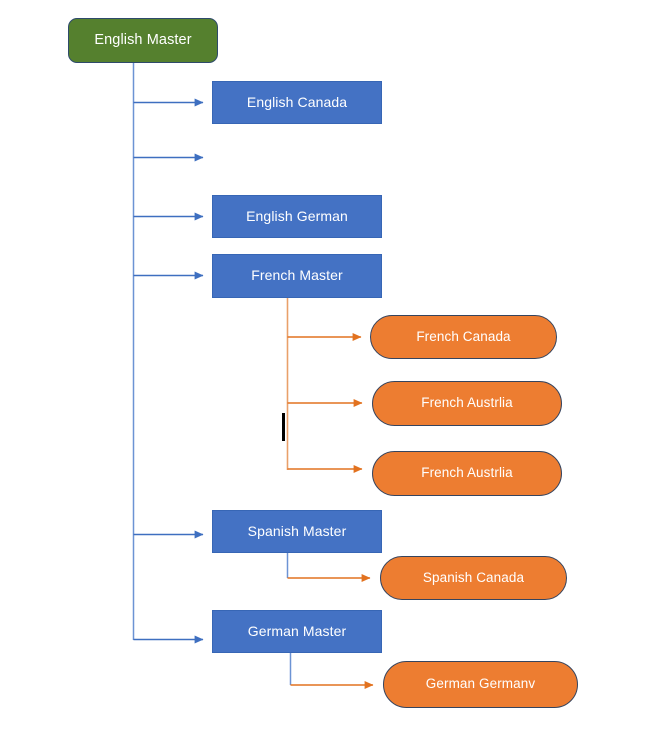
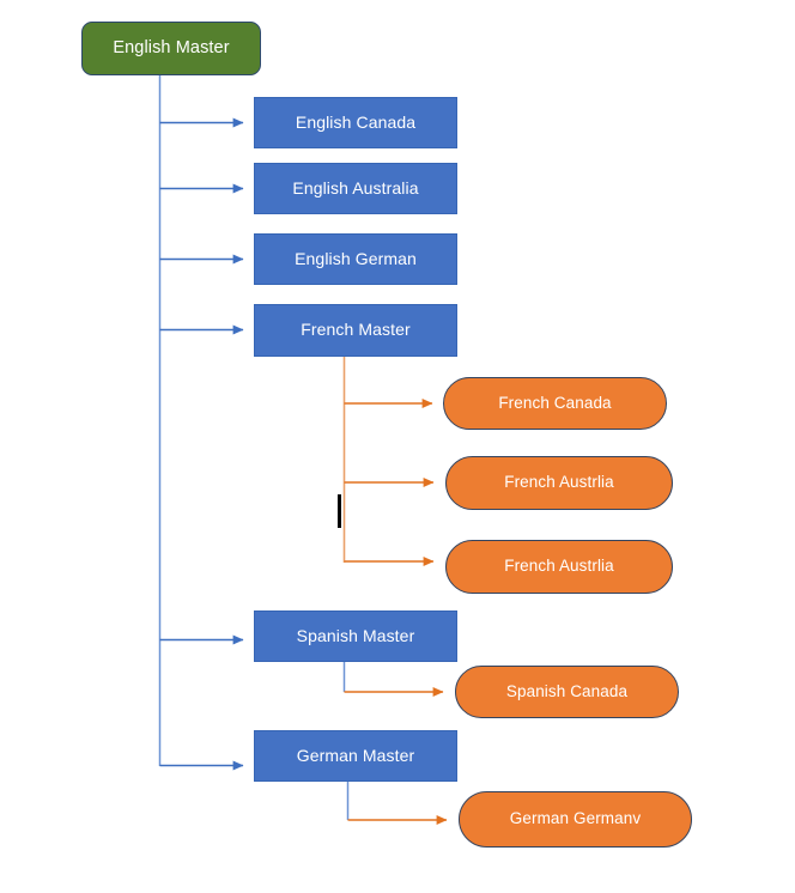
  English Master
  English Canada
+ English Australia
  English German
  French Master
  Spanish Master
  German Master
  French Canada
  French Austrlia
  French Austrlia
  Spanish Canada
  German Germanv
